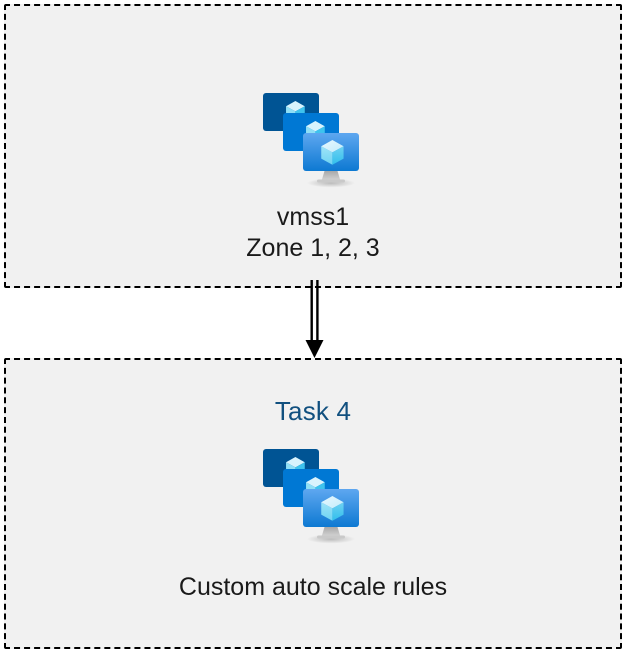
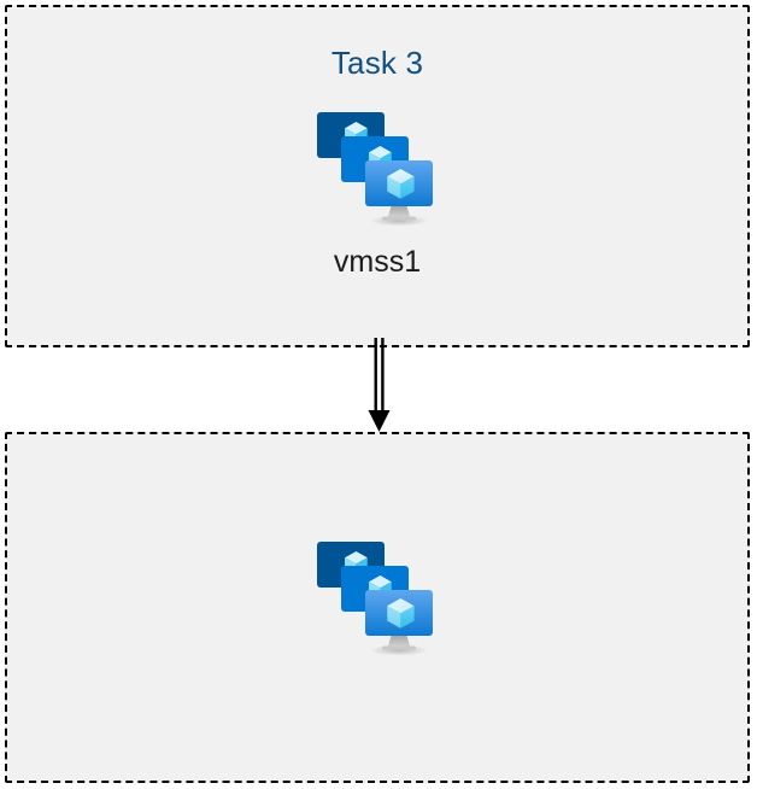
+ Task 3
  vmss1
- Zone 1, 2, 3
- Task 4
- Custom auto scale rules
